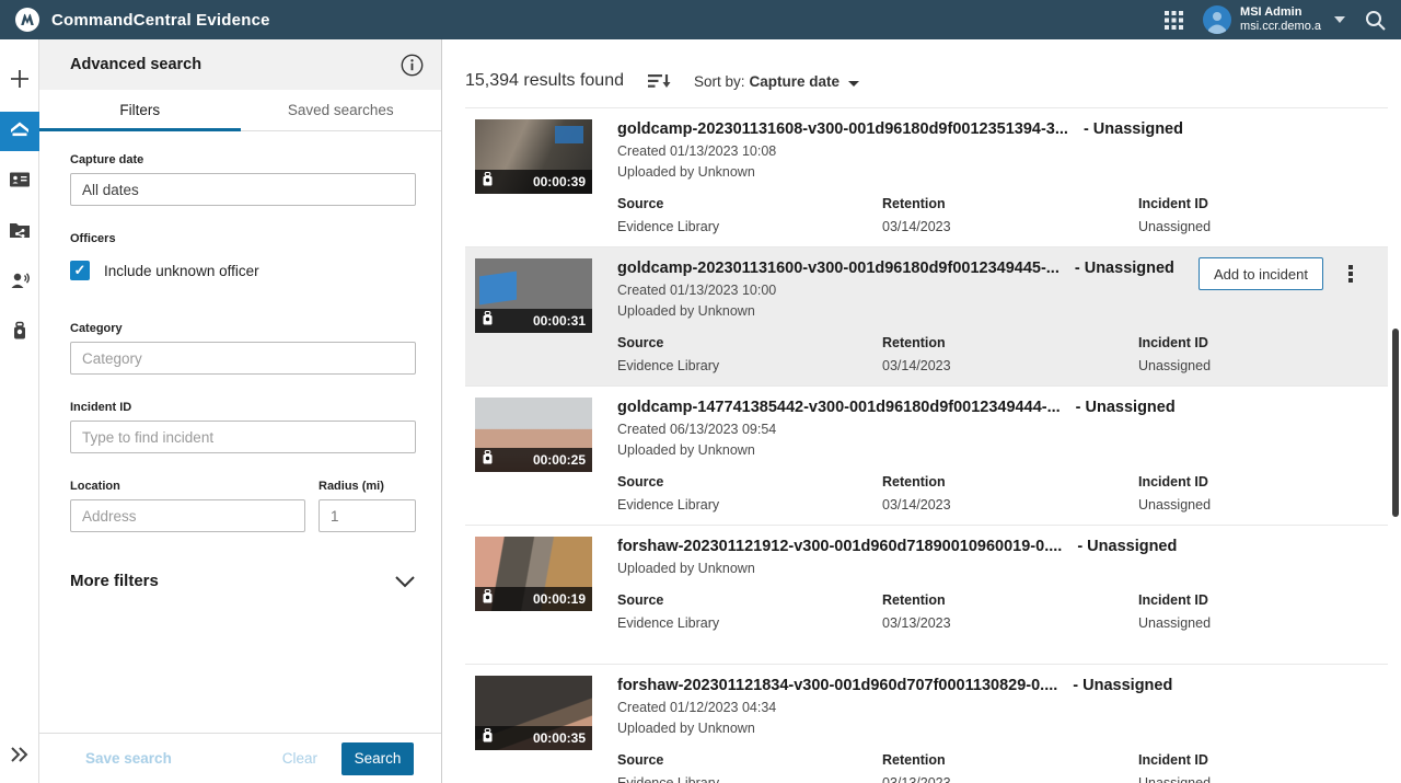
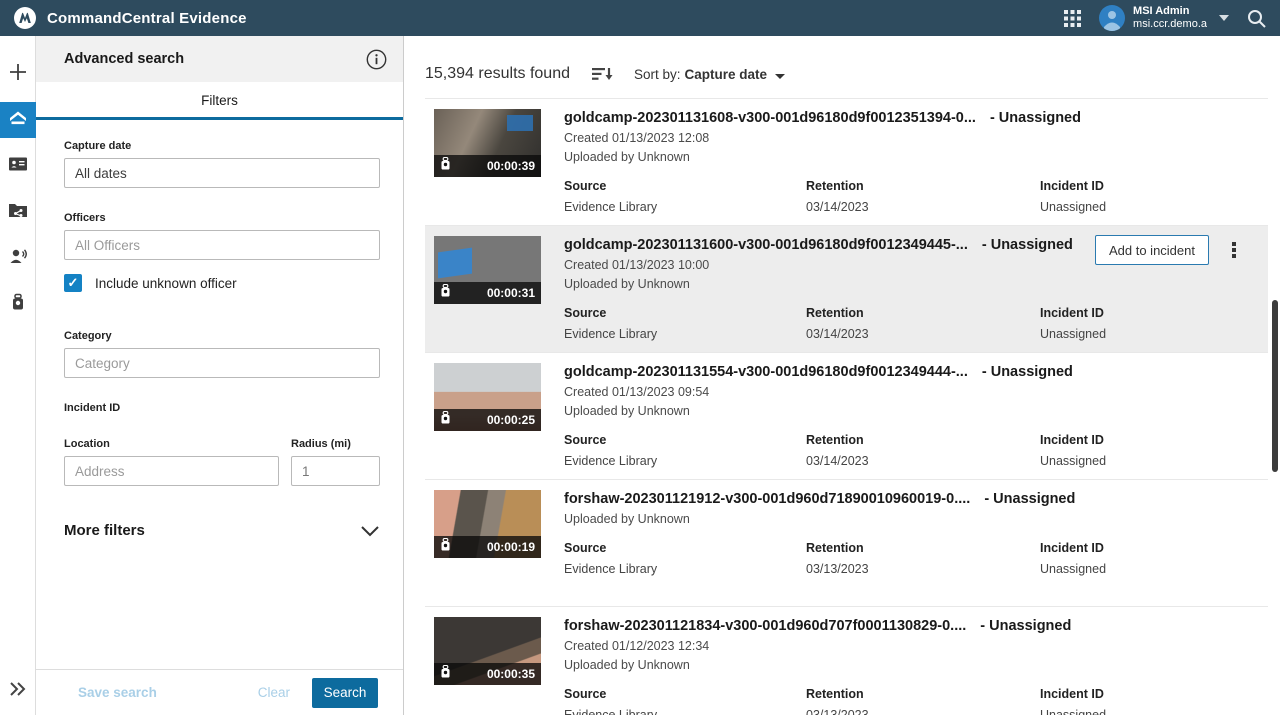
  CommandCentral Evidence
  MSI Admin
  msi.ccr.demo.a
  Advanced search
  Filters
- Saved searches
  Capture date
  All dates
  Officers
+ All Officers
  ✓
  Include unknown officer
  Category
  Category
  Incident ID
- Type to find incident
  Location
  Address
  Radius (mi)
  1
  More filters
  Save search
  Clear
  Search
  15,394 results found
  Sort by: Capture date
  00:00:39
- goldcamp-202301131608-v300-001d96180d9f0012351394-3... - Unassigned
+ goldcamp-202301131608-v300-001d96180d9f0012351394-0... - Unassigned
- Created 01/13/2023 10:08
+ Created 01/13/2023 12:08
  Uploaded by Unknown
  Source
  Evidence Library
  Retention
  03/14/2023
  Incident ID
  Unassigned
  00:00:31
  goldcamp-202301131600-v300-001d96180d9f0012349445-... - Unassigned
  Created 01/13/2023 10:00
  Uploaded by Unknown
  Source
  Evidence Library
  Retention
  03/14/2023
  Incident ID
  Unassigned
  Add to incident
  00:00:25
- goldcamp-147741385442-v300-001d96180d9f0012349444-... - Unassigned
+ goldcamp-202301131554-v300-001d96180d9f0012349444-... - Unassigned
- Created 06/13/2023 09:54
+ Created 01/13/2023 09:54
  Uploaded by Unknown
  Source
  Evidence Library
  Retention
  03/14/2023
  Incident ID
  Unassigned
  00:00:19
  forshaw-202301121912-v300-001d960d71890010960019-0.... - Unassigned
  Uploaded by Unknown
  Source
  Evidence Library
  Retention
  03/13/2023
  Incident ID
  Unassigned
  00:00:35
  forshaw-202301121834-v300-001d960d707f0001130829-0.... - Unassigned
- Created 01/12/2023 04:34
+ Created 01/12/2023 12:34
  Uploaded by Unknown
  Source
  Retention
  Incident ID
